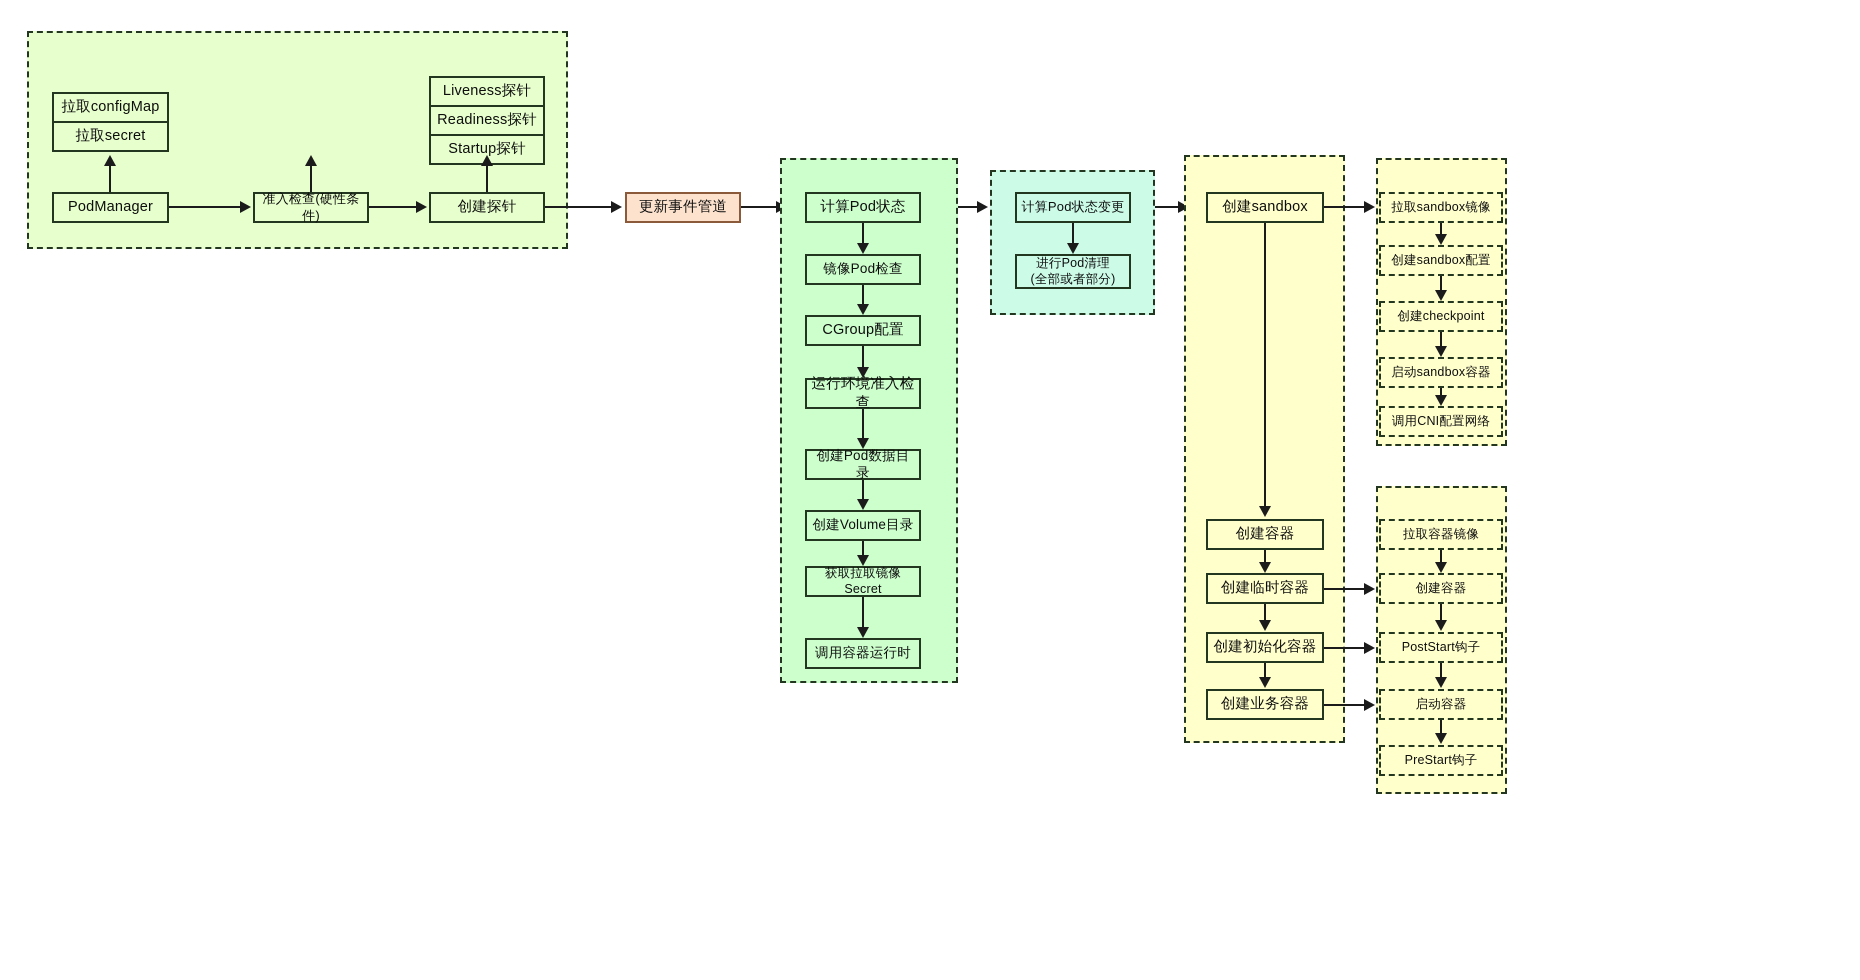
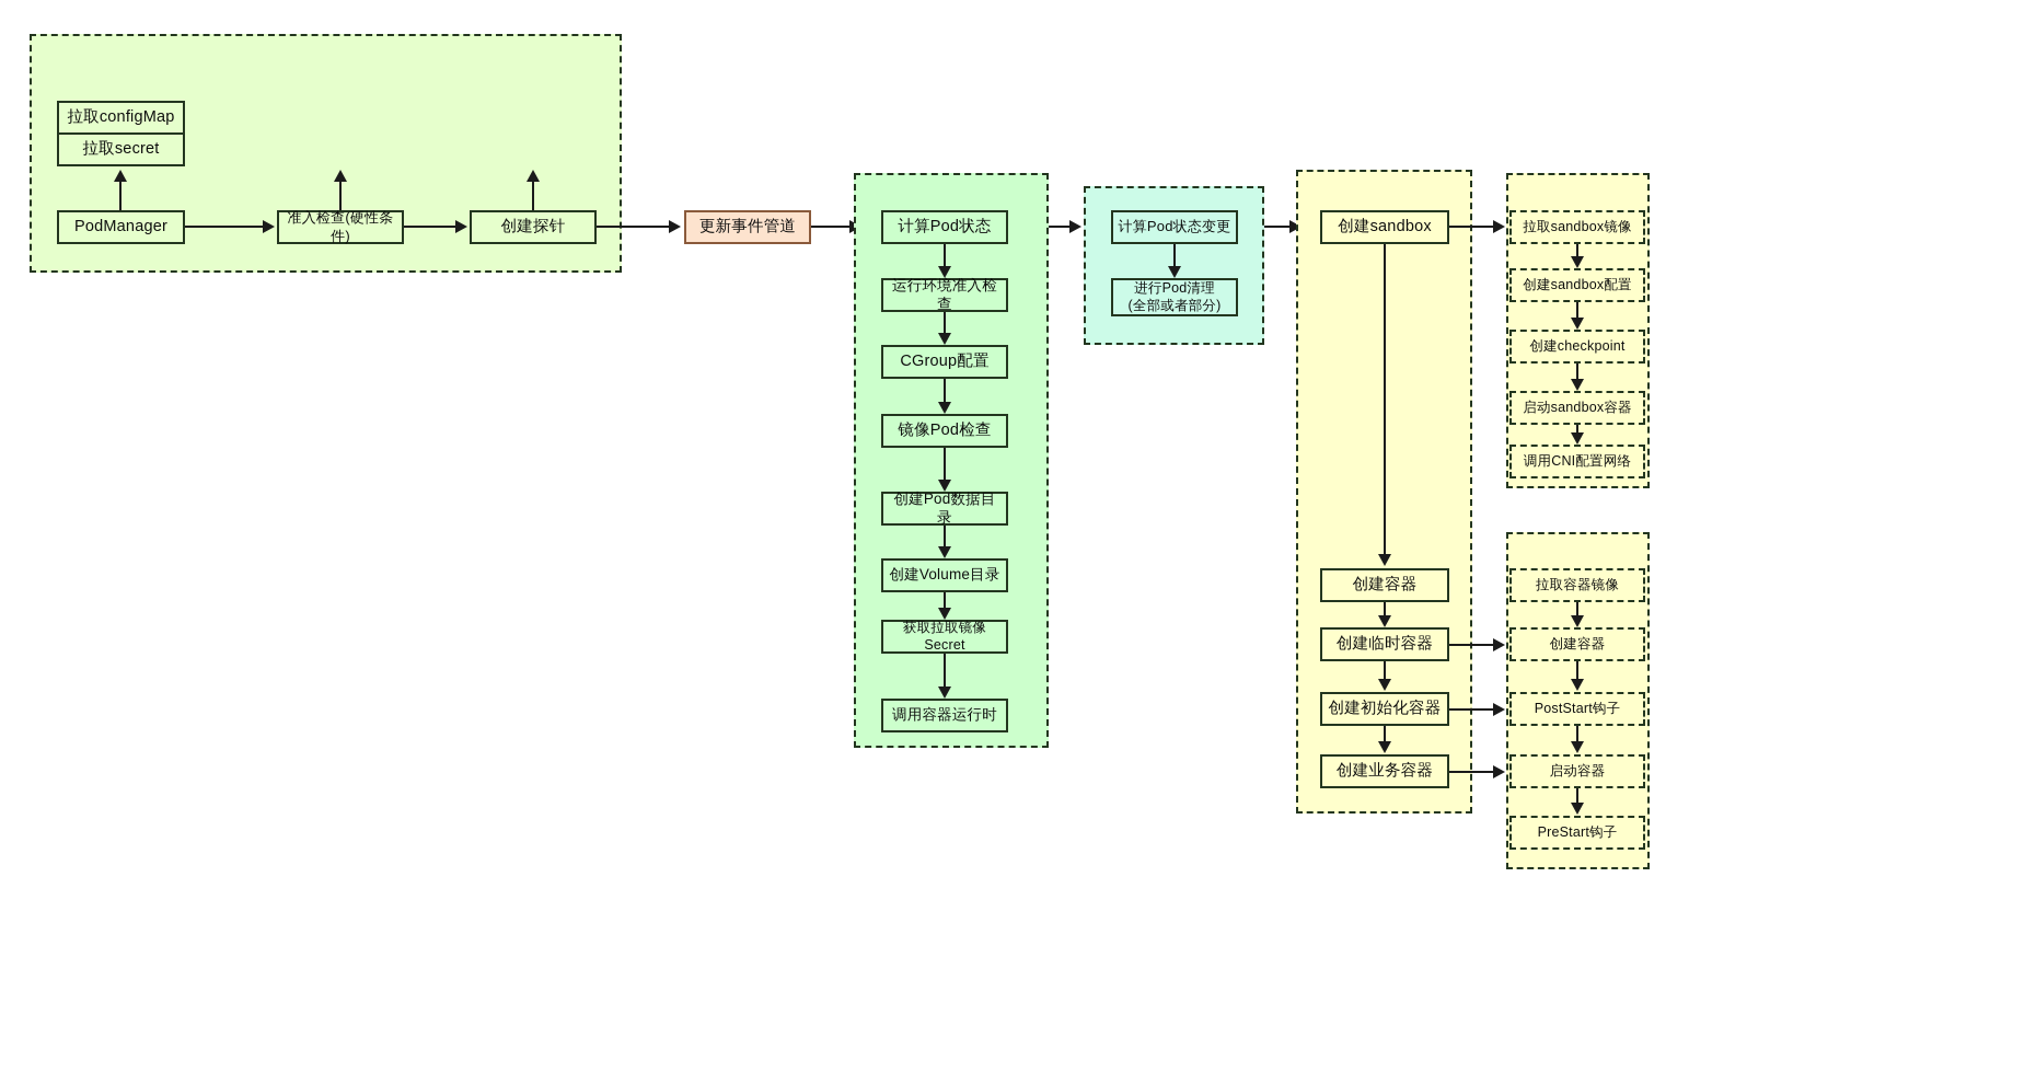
  拉取configMap
  拉取secret
- Liveness探针
- Readiness探针
- Startup探针
  PodManager
  准入检查(硬性条件)
  创建探针
  更新事件管道
  计算Pod状态
- 镜像Pod检查
+ 运行环境准入检查
  CGroup配置
- 运行环境准入检查
+ 镜像Pod检查
  创建Pod数据目录
  创建Volume目录
  获取拉取镜像Secret
  调用容器运行时
  计算Pod状态变更
  进行Pod清理
  (全部或者部分)
  创建sandbox
  创建容器
  创建临时容器
  创建初始化容器
  创建业务容器
  拉取sandbox镜像
  创建sandbox配置
  创建checkpoint
  启动sandbox容器
  调用CNI配置网络
  拉取容器镜像
  创建容器
  PostStart钩子
  启动容器
  PreStart钩子
